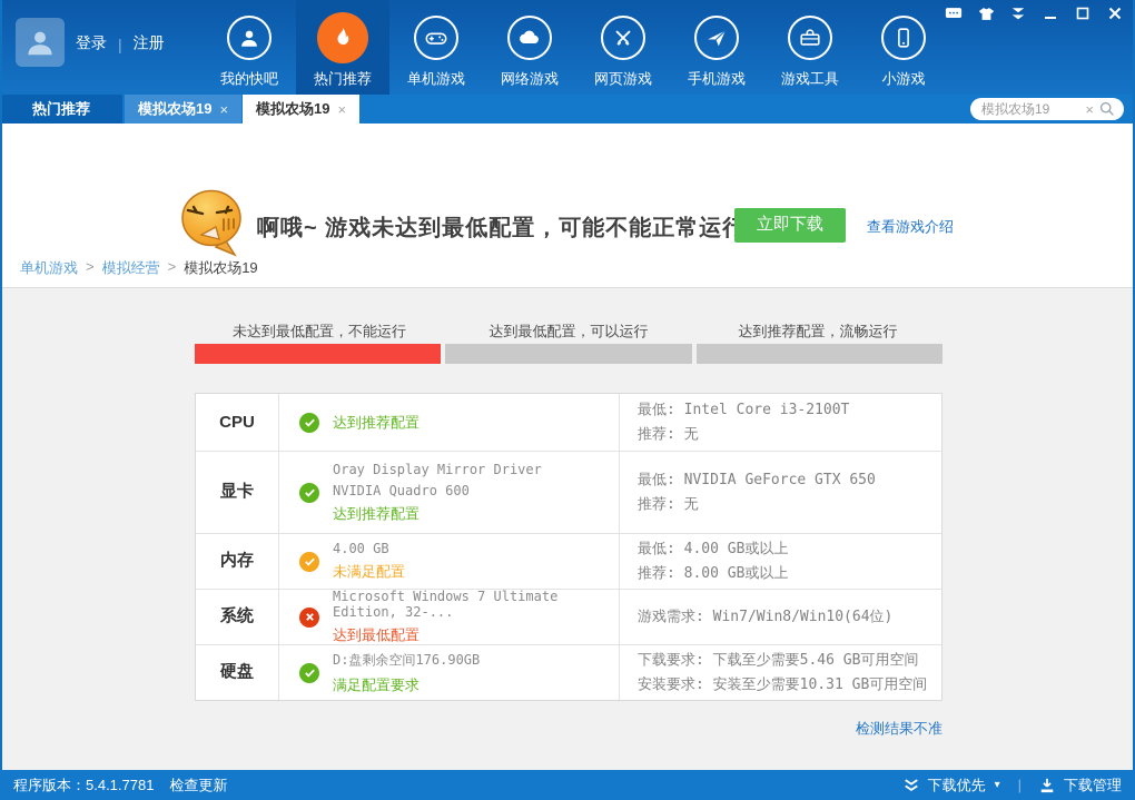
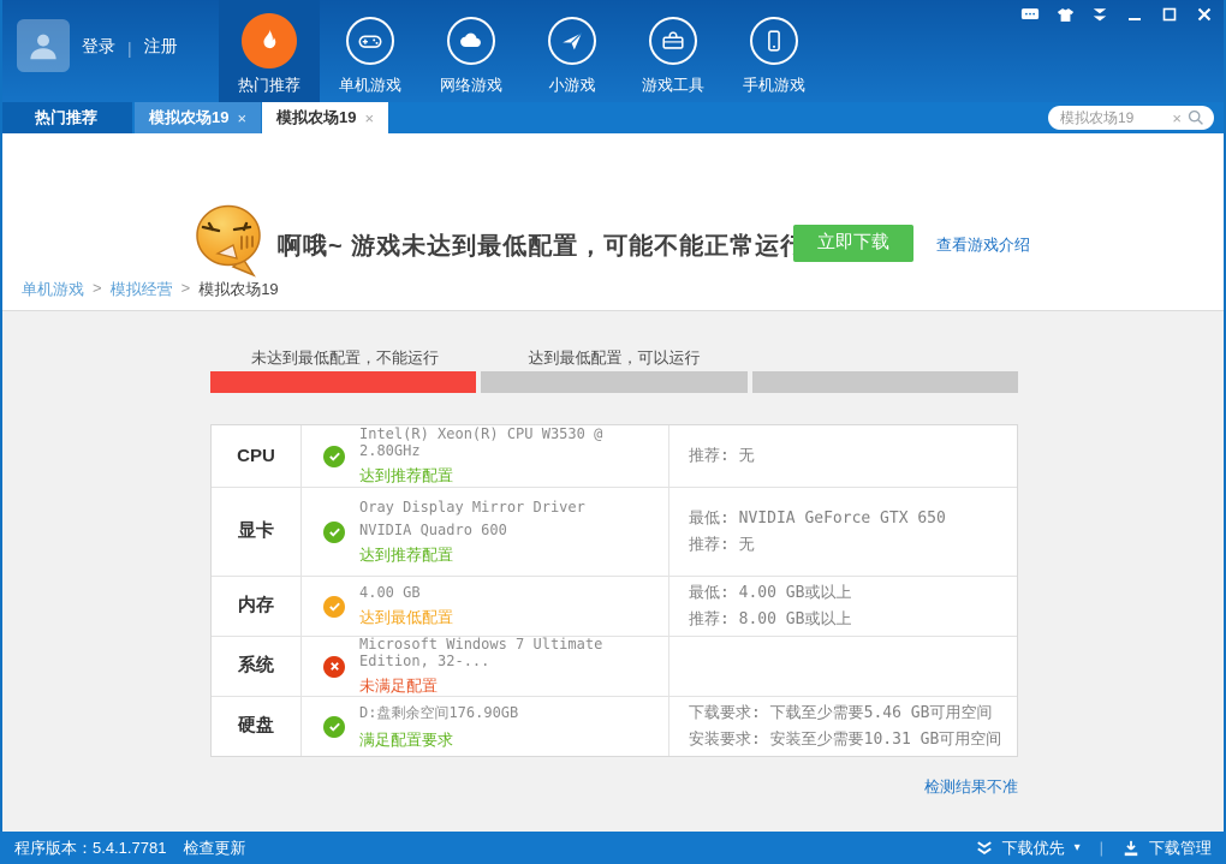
  登录
  |
  注册
- 我的快吧
  热门推荐
  单机游戏
  网络游戏
- 网页游戏
- 手机游戏
+ 小游戏
  游戏工具
- 小游戏
+ 手机游戏
  热门推荐
  模拟农场19
  ×
  模拟农场19
  ×
  模拟农场19
  ×
  单机游戏
  >
  模拟经营
  >
  模拟农场19
  啊哦~ 游戏未达到最低配置，可能不能正常运
  立即下载
  查看游戏介绍
  未达到最低配置，不能运行
  达到最低配置，可以运行
- 达到推荐配置，流畅运行
  CPU
+ Intel(R) Xeon(R) CPU W3530 @ 2.80GHz
  达到推荐配置
- 最低: Intel Core i3-2100T
  推荐: 无
  显卡
  Oray Display Mirror Driver
  NVIDIA Quadro 600
  达到推荐配置
  最低: NVIDIA GeForce GTX 650
  推荐: 无
  内存
  4.00 GB
- 未满足配置
+ 达到最低配置
  最低: 4.00 GB或以上
  推荐: 8.00 GB或以上
  系统
  Microsoft Windows 7 Ultimate Edition, 32-...
- 达到最低配置
+ 未满足配置
- 游戏需求: Win7/Win8/Win10(64位)
  硬盘
  D:盘剩余空间176.90GB
  满足配置要求
  下载要求: 下载至少需要5.46 GB可用空间
  安装要求: 安装至少需要10.31 GB可用空间
  检测结果不准
  程序版本：5.4.1.7781
  检查更新
  下载优先
  ▾
  |
  下载管理
